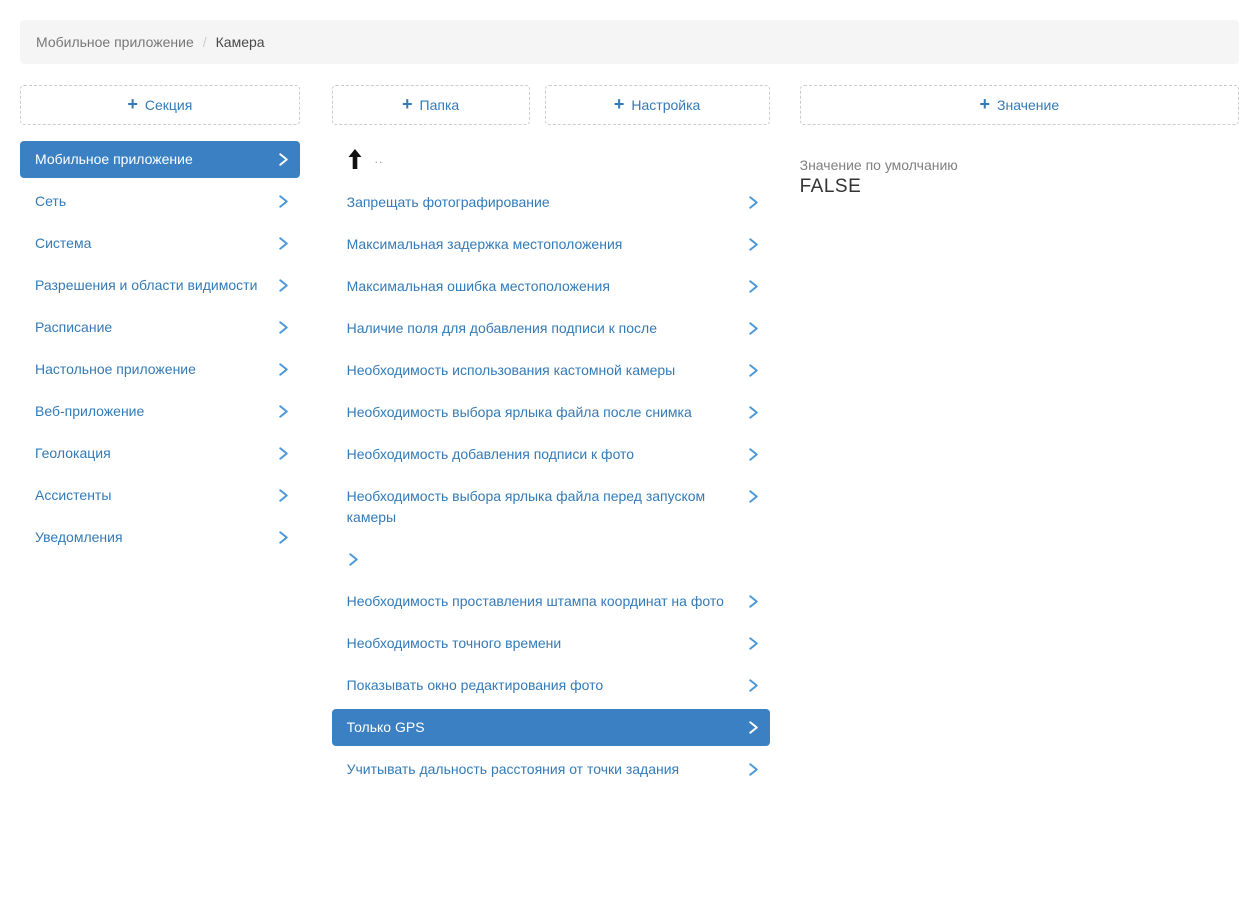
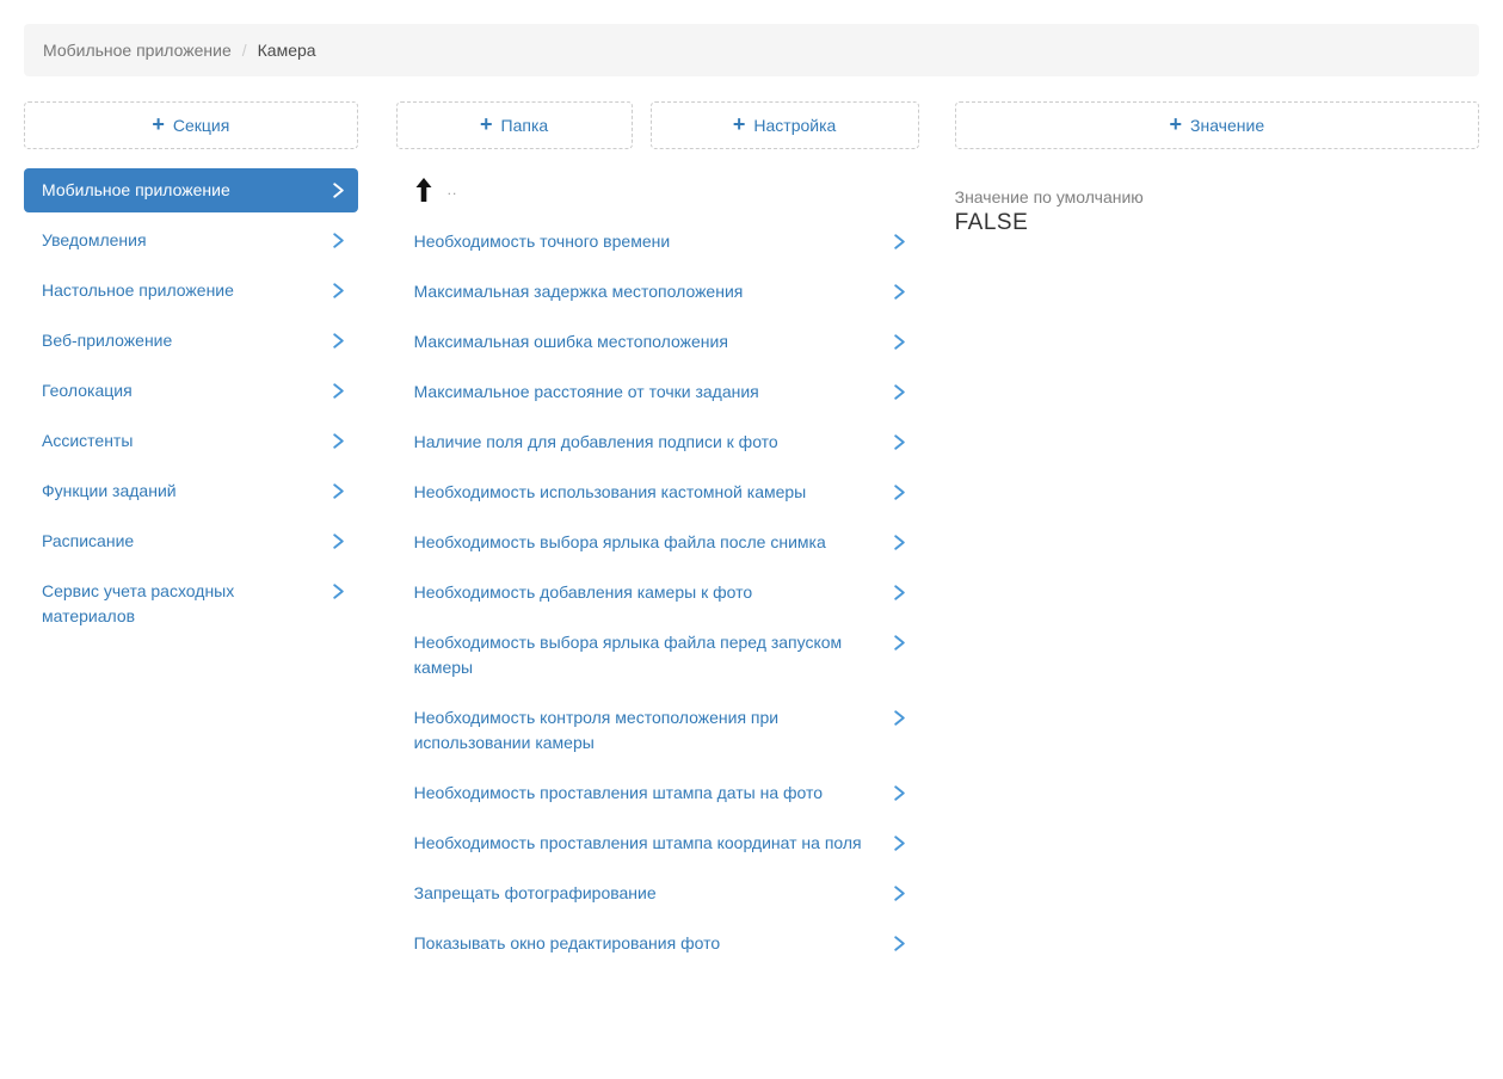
  Мобильное приложение
  /
  Камера
  +
  Секция
  Мобильное приложение
- Сеть
- Система
- Разрешения и области видимости
- Расписание
+ Уведомления
  Настольное приложение
  Веб-приложение
  Геолокация
  Ассистенты
+ Функции заданий
- Уведомления
+ Расписание
+ Сервис учета расходных материалов
  +
  Папка
  +
  Настройка
  ..
- Запрещать фотографирование
+ Необходимость точного времени
  Максимальная задержка местоположения
  Максимальная ошибка местоположения
+ Максимальное расстояние от точки задания
- Наличие поля для добавления подписи к после
+ Наличие поля для добавления подписи к фото
  Необходимость использования кастомной камеры
  Необходимость выбора ярлыка файла после снимка
- Необходимость добавления подписи к фото
+ Необходимость добавления камеры к фото
  Необходимость выбора ярлыка файла перед запуском камеры
+ Необходимость контроля местоположения при использовании камеры
+ Необходимость проставления штампа даты на фото
- Необходимость проставления штампа координат на фото
+ Необходимость проставления штампа координат на поля
- Необходимость точного времени
+ Запрещать фотографирование
  Показывать окно редактирования фото
- Только GPS
- Учитывать дальность расстояния от точки задания
  +
  Значение
  Значение по умолчанию
  FALSE
